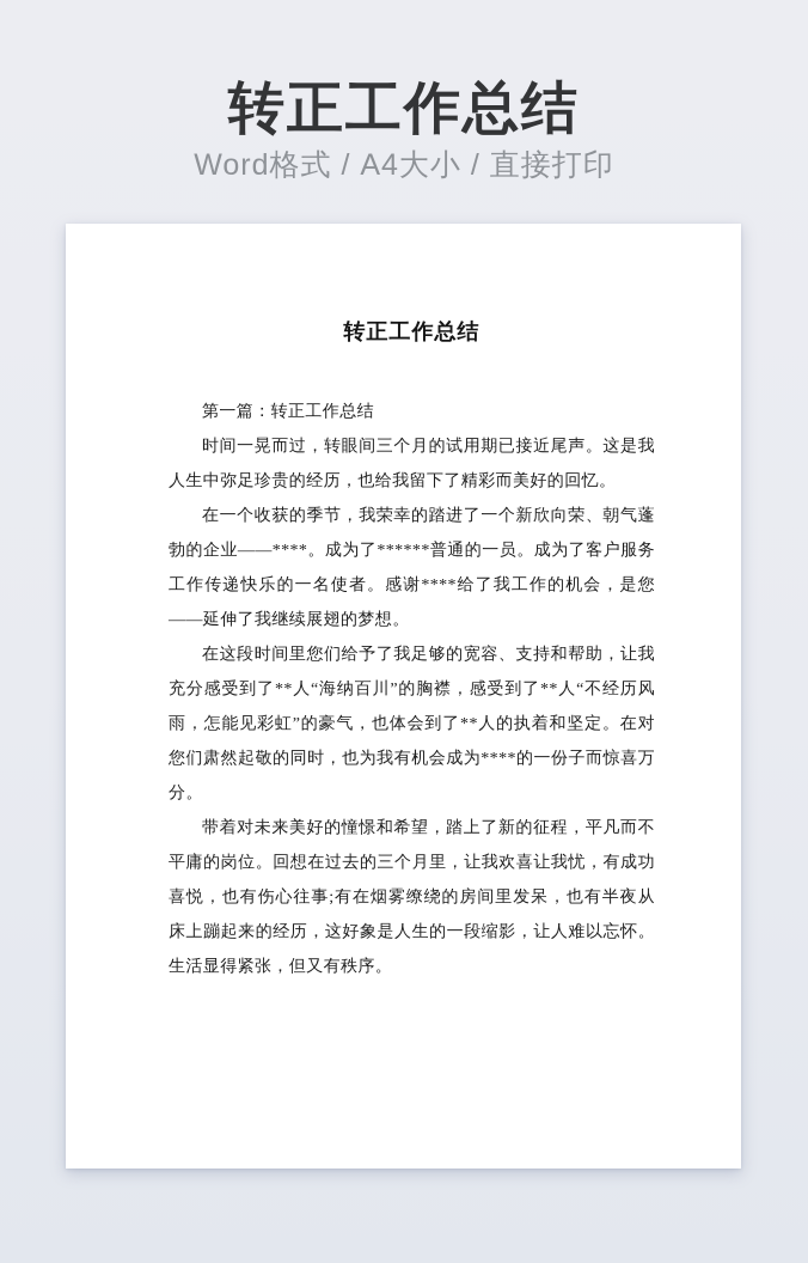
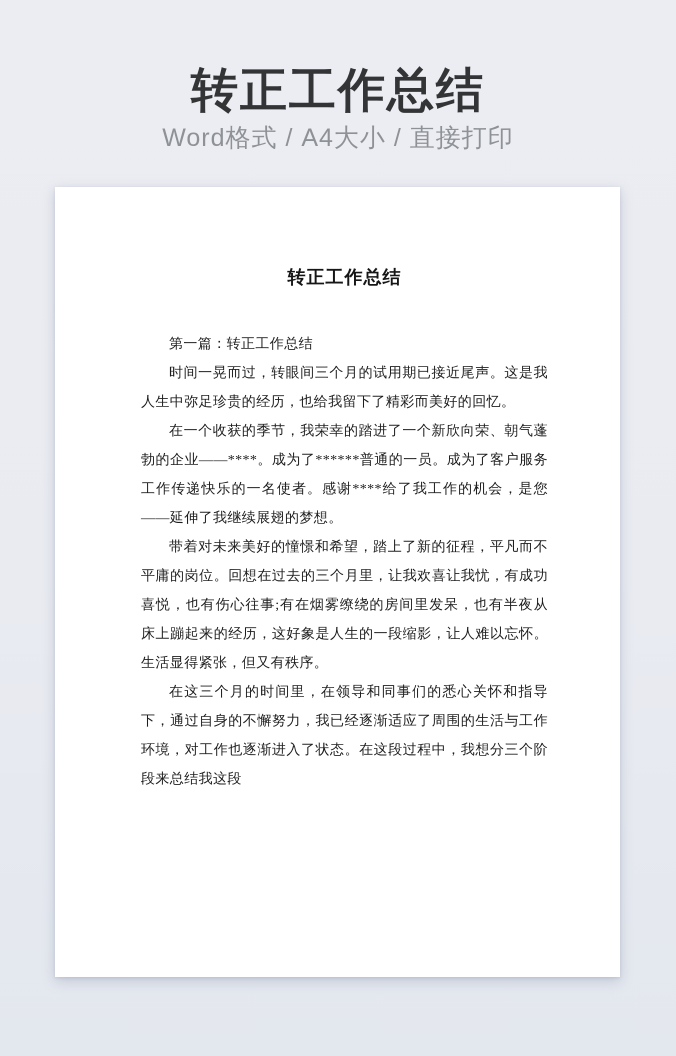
  转正工作总结
  Word格式 / A4大小 / 直接打印
  转正工作总结
  第一篇：转正工作总结
  时间一晃而过，转眼间三个月的试用期已接近尾声。这是我人生中弥足珍贵的经历，也给我留下了精彩而美好的回忆。
  在一个收获的季节，我荣幸的踏进了一个新欣向荣、朝气蓬勃的企业——****。成为了******普通的一员。成为了客户服务工作传递快乐的一名使者。感谢****给了我工作的机会，是您——延伸了我继续展翅的梦想。
- 在这段时间里您们给予了我足够的宽容、支持和帮助，让我充分感受到了**人“海纳百川”的胸襟，感受到了**人“不经历风雨，怎能见彩虹”的豪气，也体会到了**人的执着和坚定。在对您们肃然起敬的同时，也为我有机会成为****的一份子而惊喜万分。
  带着对未来美好的憧憬和希望，踏上了新的征程，平凡而不平庸的岗位。回想在过去的三个月里，让我欢喜让我忧，有成功喜悦，也有伤心往事;有在烟雾缭绕的房间里发呆，也有半夜从床上蹦起来的经历，这好象是人生的一段缩影，让人难以忘怀。生活显得紧张，但又有秩序。
+ 在这三个月的时间里，在领导和同事们的悉心关怀和指导下，通过自身的不懈努力，我已经逐渐适应了周围的生活与工作环境，对工作也逐渐进入了状态。在这段过程中，我想分三个阶段来总结我这段
